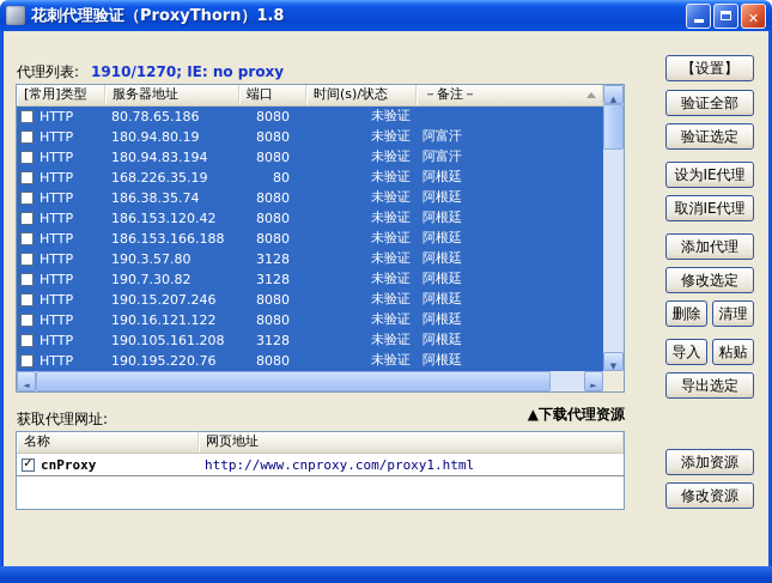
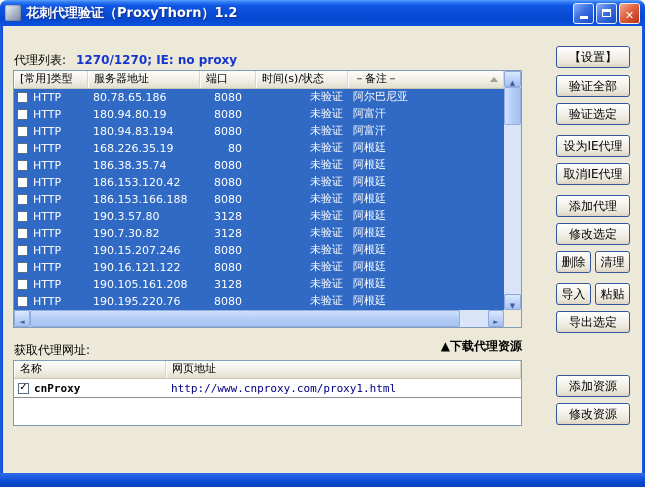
- 花刺代理验证（ProxyThorn）1.8
+ 花刺代理验证（ProxyThorn）1.2
  代理列表:
- 1910/1270; IE: no proxy
+ 1270/1270; IE: no proxy
  [常用]类型
  服务器地址
  端口
  时间(s)/状态
  －备注－
  HTTP
  80.78.65.186
  8080
  未验证
+ 阿尔巴尼亚
  HTTP
  180.94.80.19
  8080
  未验证
  阿富汗
  HTTP
  180.94.83.194
  8080
  未验证
  阿富汗
  HTTP
  168.226.35.19
  80
  未验证
  阿根廷
  HTTP
  186.38.35.74
  8080
  未验证
  阿根廷
  HTTP
  186.153.120.42
  8080
  未验证
  阿根廷
  HTTP
  186.153.166.188
  8080
  未验证
  阿根廷
  HTTP
  190.3.57.80
  3128
  未验证
  阿根廷
  HTTP
  190.7.30.82
  3128
  未验证
  阿根廷
  HTTP
  190.15.207.246
  8080
  未验证
  阿根廷
  HTTP
  190.16.121.122
  8080
  未验证
  阿根廷
  HTTP
  190.105.161.208
  3128
  未验证
  阿根廷
  HTTP
  190.195.220.76
  8080
  未验证
  阿根廷
  获取代理网址:
  ▲下载代理资源
  名称
  网页地址
  cnProxy
  http://www.cnproxy.com/proxy1.html
  【设置】
  验证全部
  验证选定
  设为IE代理
  取消IE代理
  添加代理
  修改选定
  删除
  清理
  导入
  粘贴
  导出选定
  添加资源
  修改资源
